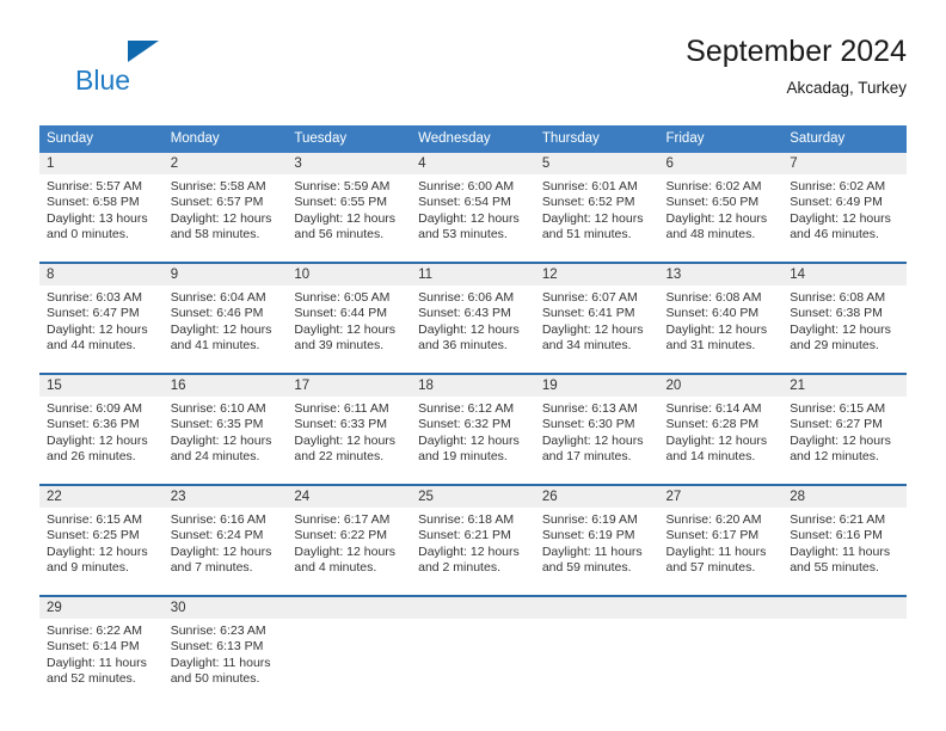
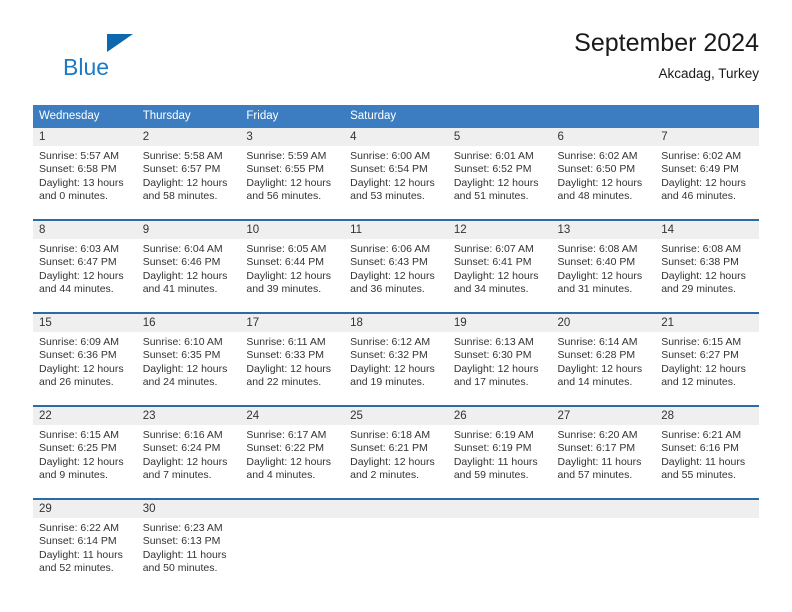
  Blue
  September 2024
  Akcadag, Turkey
- Sunday
- Monday
- Tuesday
  Wednesday
  Thursday
  Friday
  Saturday
  1
  Sunrise: 5:57 AM
  Sunset: 6:58 PM
  Daylight: 13 hours
  and 0 minutes.
  2
  Sunrise: 5:58 AM
  Sunset: 6:57 PM
  Daylight: 12 hours
  and 58 minutes.
  3
  Sunrise: 5:59 AM
  Sunset: 6:55 PM
  Daylight: 12 hours
  and 56 minutes.
  4
  Sunrise: 6:00 AM
  Sunset: 6:54 PM
  Daylight: 12 hours
  and 53 minutes.
  5
  Sunrise: 6:01 AM
  Sunset: 6:52 PM
  Daylight: 12 hours
  and 51 minutes.
  6
  Sunrise: 6:02 AM
  Sunset: 6:50 PM
  Daylight: 12 hours
  and 48 minutes.
  7
  Sunrise: 6:02 AM
  Sunset: 6:49 PM
  Daylight: 12 hours
  and 46 minutes.
  8
  Sunrise: 6:03 AM
  Sunset: 6:47 PM
  Daylight: 12 hours
  and 44 minutes.
  9
  Sunrise: 6:04 AM
  Sunset: 6:46 PM
  Daylight: 12 hours
  and 41 minutes.
  10
  Sunrise: 6:05 AM
  Sunset: 6:44 PM
  Daylight: 12 hours
  and 39 minutes.
  11
  Sunrise: 6:06 AM
  Sunset: 6:43 PM
  Daylight: 12 hours
  and 36 minutes.
  12
  Sunrise: 6:07 AM
  Sunset: 6:41 PM
  Daylight: 12 hours
  and 34 minutes.
  13
  Sunrise: 6:08 AM
  Sunset: 6:40 PM
  Daylight: 12 hours
  and 31 minutes.
  14
  Sunrise: 6:08 AM
  Sunset: 6:38 PM
  Daylight: 12 hours
  and 29 minutes.
  15
  Sunrise: 6:09 AM
  Sunset: 6:36 PM
  Daylight: 12 hours
  and 26 minutes.
  16
  Sunrise: 6:10 AM
  Sunset: 6:35 PM
  Daylight: 12 hours
  and 24 minutes.
  17
  Sunrise: 6:11 AM
  Sunset: 6:33 PM
  Daylight: 12 hours
  and 22 minutes.
  18
  Sunrise: 6:12 AM
  Sunset: 6:32 PM
  Daylight: 12 hours
  and 19 minutes.
  19
  Sunrise: 6:13 AM
  Sunset: 6:30 PM
  Daylight: 12 hours
  and 17 minutes.
  20
  Sunrise: 6:14 AM
  Sunset: 6:28 PM
  Daylight: 12 hours
  and 14 minutes.
  21
  Sunrise: 6:15 AM
  Sunset: 6:27 PM
  Daylight: 12 hours
  and 12 minutes.
  22
  Sunrise: 6:15 AM
  Sunset: 6:25 PM
  Daylight: 12 hours
  and 9 minutes.
  23
  Sunrise: 6:16 AM
  Sunset: 6:24 PM
  Daylight: 12 hours
  and 7 minutes.
  24
  Sunrise: 6:17 AM
  Sunset: 6:22 PM
  Daylight: 12 hours
  and 4 minutes.
  25
  Sunrise: 6:18 AM
  Sunset: 6:21 PM
  Daylight: 12 hours
  and 2 minutes.
  26
  Sunrise: 6:19 AM
  Sunset: 6:19 PM
  Daylight: 11 hours
  and 59 minutes.
  27
  Sunrise: 6:20 AM
  Sunset: 6:17 PM
  Daylight: 11 hours
  and 57 minutes.
  28
  Sunrise: 6:21 AM
  Sunset: 6:16 PM
  Daylight: 11 hours
  and 55 minutes.
  29
  Sunrise: 6:22 AM
  Sunset: 6:14 PM
  Daylight: 11 hours
  and 52 minutes.
  30
  Sunrise: 6:23 AM
  Sunset: 6:13 PM
  Daylight: 11 hours
  and 50 minutes.
